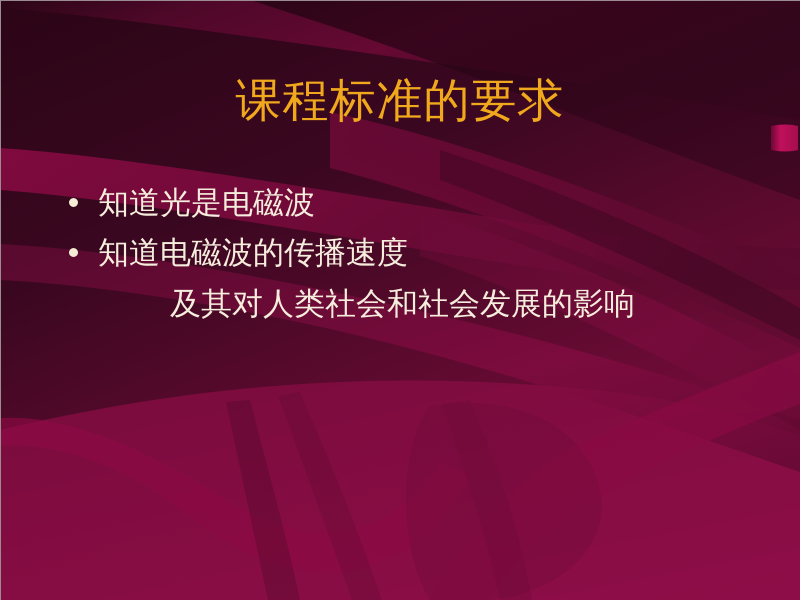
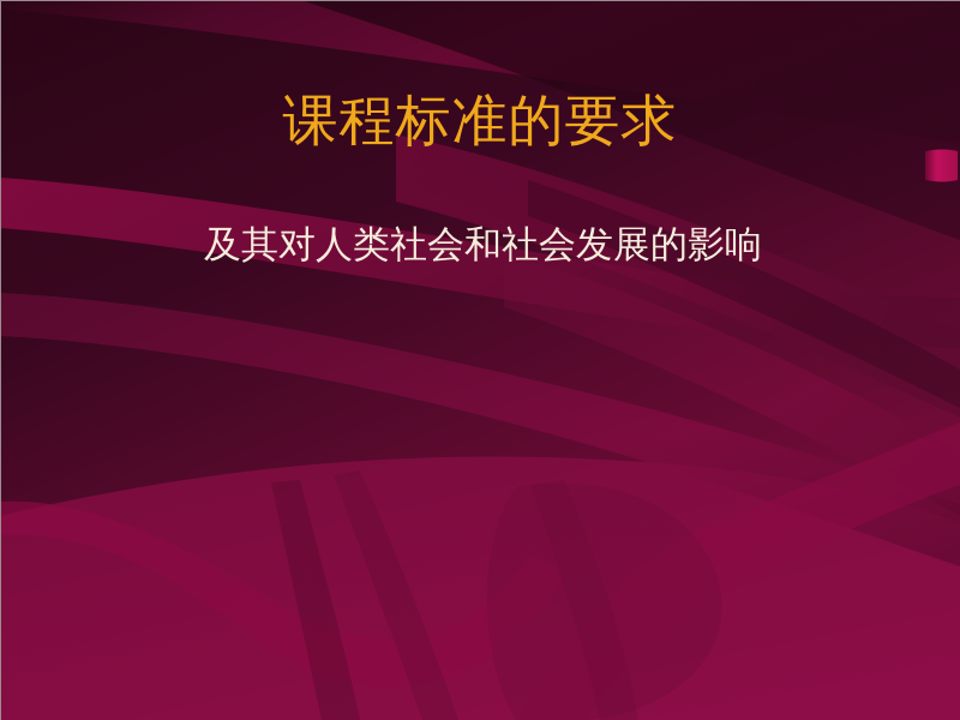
  课程标准的要求
- 知道光是电磁波
- 知道电磁波的传播速度
  及其对人类社会和社会发展的影响
